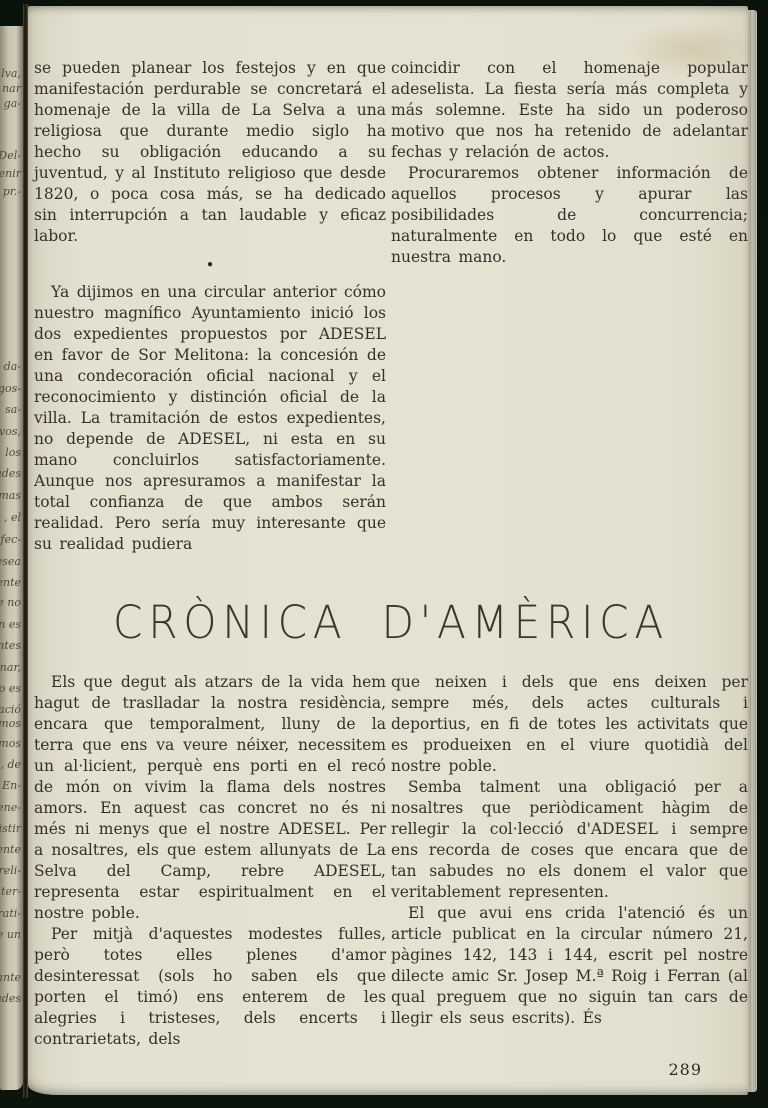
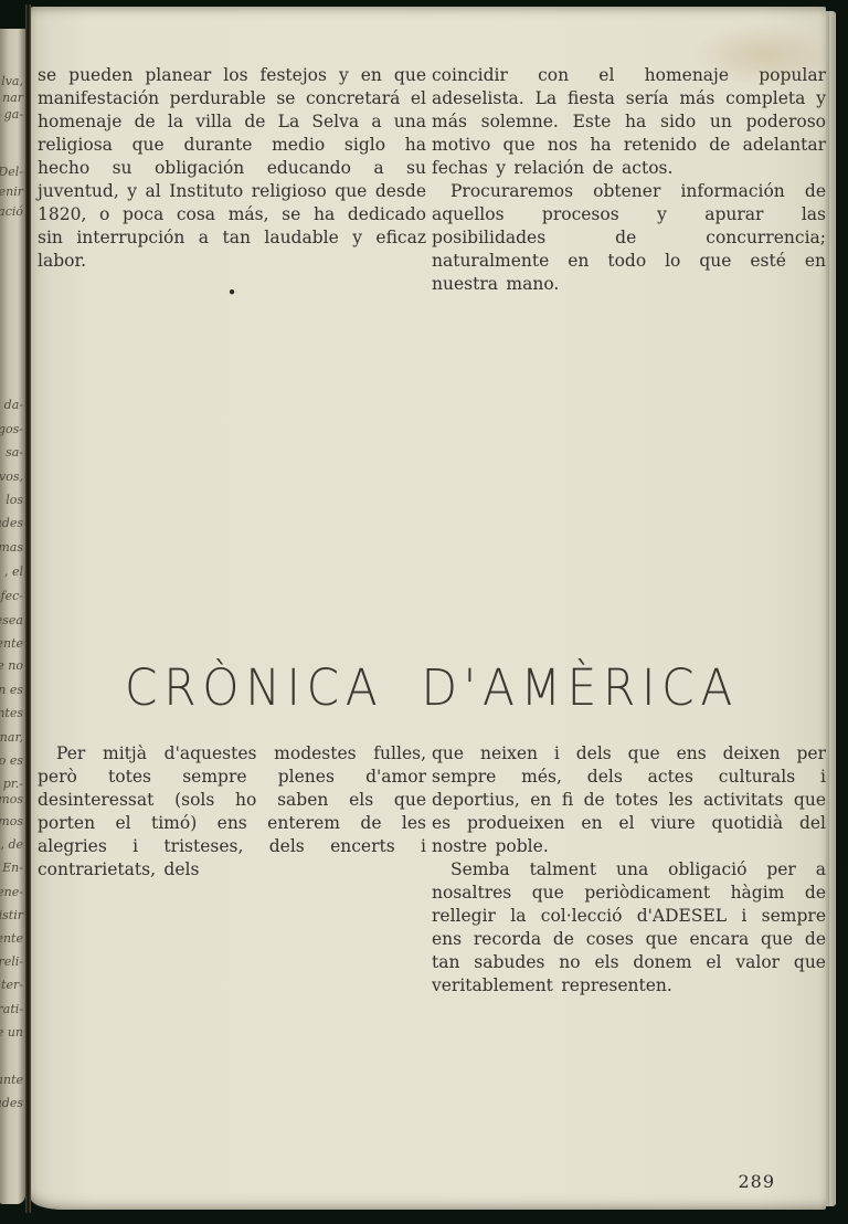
  lva,
  nar
  ga-
  Del-
  enir
- pr.-
+ ació
  da-
  gos-
  sa-
  vos,
  los
  des
  mas
  , el
  fec-
  sea
  nte
  e no
  n es
  ntes
  nar,
  o es
- ació
+ pr.-
  mos
  mos
  , de
  En-
  ene-
  istir
  reli-
  ter-
  rati-
  e un
  nte
  se pueden planear los festejos y en que manifestación perdurable se concretará el homenaje de la villa de La Selva a una religiosa que durante medio siglo ha hecho su obligación educando a su juventud, y al Instituto religioso que desde 1820, o poca cosa más, se ha dedicado sin interrupción a tan laudable y eficaz labor.
  •
- Ya dijimos en una circular anterior cómo nuestro magnífico Ayuntamiento inició los dos expedientes propuestos por ADESEL en favor de Sor Melitona: la concesión de una condecoración oficial nacional y el reconocimiento y distinción oficial de la villa. La tramitación de estos expedientes, no depende de ADESEL, ni esta en su mano concluirlos satisfactoriamente. Aunque nos apresuramos a manifestar la total confianza de que ambos serán realidad. Pero sería muy interesante que su realidad pudiera
  coincidir con el homenaje popular adeselista. La fiesta sería más completa y más solemne. Este ha sido un poderoso motivo que nos ha retenido de adelantar fechas y relación de actos.
  Procuraremos obtener información de aquellos procesos y apurar las posibilidades de concurrencia; naturalmente en todo lo que esté en nuestra mano.
  CRÒNICA D'AMÈRICA
- Els que degut als atzars de la vida hem hagut de traslladar la nostra residència, encara que temporalment, lluny de la terra que ens va veure néixer, necessitem un al·licient, perquè ens porti en el recó de món on vivim la flama dels nostres amors. En aquest cas concret no és ni més ni menys que el nostre ADESEL. Per a nosaltres, els que estem allunyats de La Selva del Camp, rebre ADESEL, representa estar espiritualment en el nostre poble.
- Per mitjà d'aquestes modestes fulles, però totes elles plenes d'amor desinteressat (sols ho saben els que porten el timó) ens enterem de les alegries i tristeses, dels encerts i contrarietats, dels
+ Per mitjà d'aquestes modestes fulles, però totes sempre plenes d'amor desinteressat (sols ho saben els que porten el timó) ens enterem de les alegries i tristeses, dels encerts i contrarietats, dels
  que neixen i dels que ens deixen per sempre més, dels actes culturals i deportius, en fi de totes les activitats que es produeixen en el viure quotidià del nostre poble.
  Semba talment una obligació per a nosaltres que periòdicament hàgim de rellegir la col·lecció d'ADESEL i sempre ens recorda de coses que encara que de tan sabudes no els donem el valor que veritablement representen.
- El que avui ens crida l'atenció és un article publicat en la circular número 21, pàgines 142, 143 i 144, escrit pel nostre dilecte amic Sr. Josep M.ª Roig i Ferran (al qual preguem que no siguin tan cars de llegir els seus escrits). És
  289
